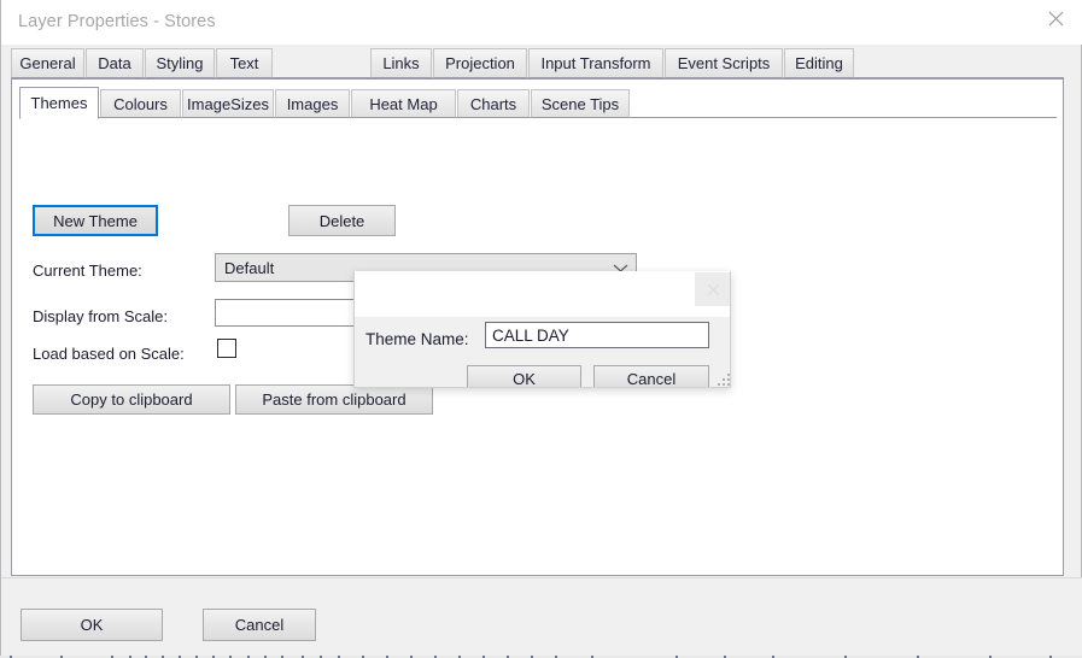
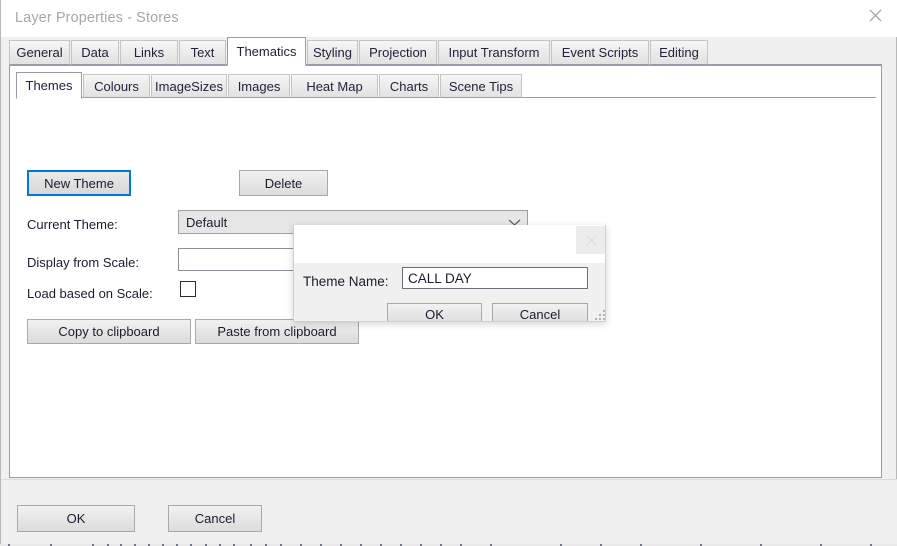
  Layer Properties - Stores
  General
  Data
- Styling
+ Links
  Text
+ Thematics
- Links
+ Styling
  Projection
  Input Transform
  Event Scripts
  Editing
  Themes
  Colours
  ImageSizes
  Images
  Heat Map
  Charts
  Scene Tips
  New Theme
  Delete
  Current Theme:
  Default
  Display from Scale:
  Load based on Scale:
  Copy to clipboard
  Paste from clipboard
  Theme Name:
  CALL DAY
  OK
  Cancel
  OK
  Cancel
